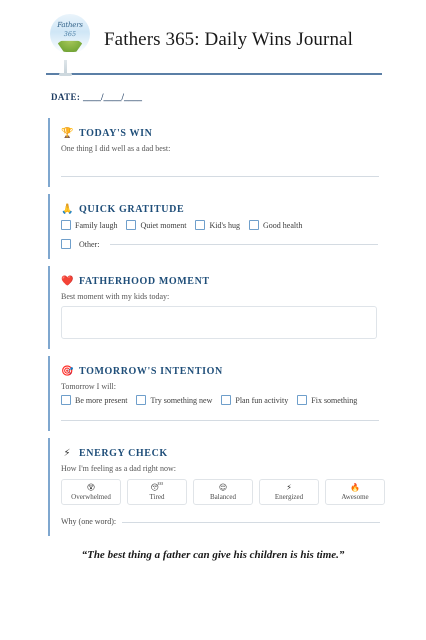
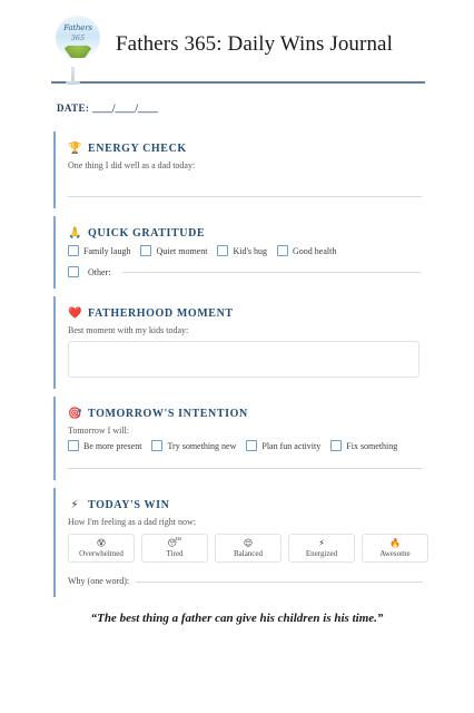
  Fathers
  365
  Fathers 365: Daily Wins Journal
  DATE: ____/____/____
  🏆
- TODAY'S WIN
+ ENERGY CHECK
- One thing I did well as a dad best:
+ One thing I did well as a dad today:
  🙏
  QUICK GRATITUDE
  Family laugh
  Quiet moment
  Kid's hug
  Good health
  Other:
  ❤️
  FATHERHOOD MOMENT
  Best moment with my kids today:
  🎯
  TOMORROW'S INTENTION
  Tomorrow I will:
  Be more present
  Try something new
  Plan fun activity
  Fix something
  ⚡
- ENERGY CHECK
+ TODAY'S WIN
  How I'm feeling as a dad right now:
  😵
  Overwhelmed
  😴
  Tired
  😌
  Balanced
  ⚡
  Energized
  🔥
  Awesome
  Why (one word):
  “The best thing a father can give his children is his time.”
